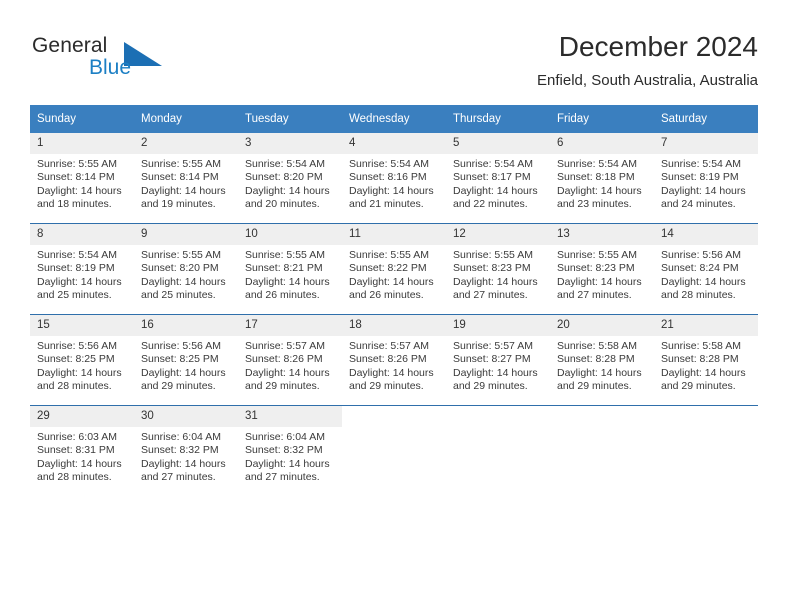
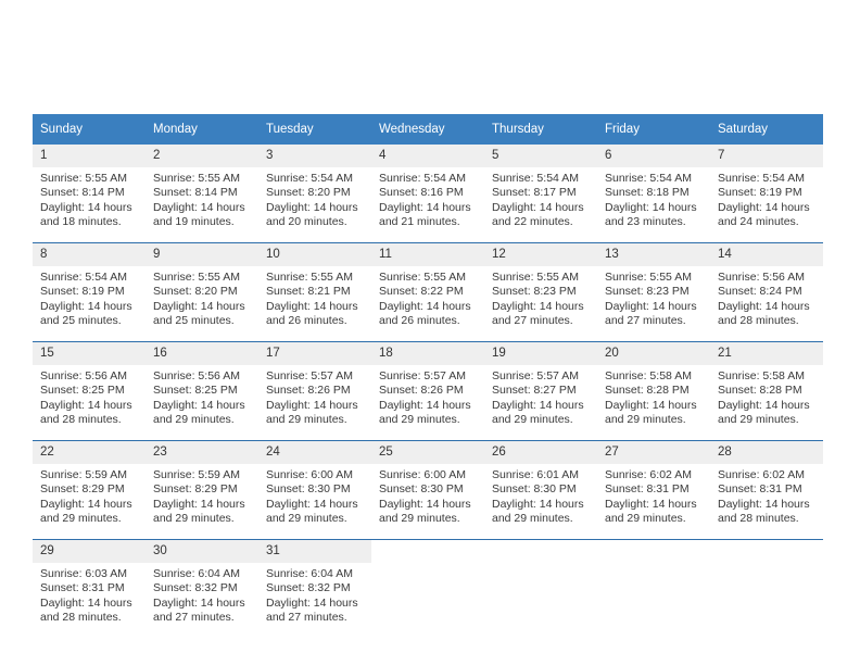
- General
- Blue
- December 2024
- Enfield, South Australia, Australia
  Sunday	Monday	Tuesday	Wednesday	Thursday	Friday	Saturday
  1Sunrise: 5:55 AMSunset: 8:14 PMDaylight: 14 hoursand 18 minutes.	2Sunrise: 5:55 AMSunset: 8:14 PMDaylight: 14 hoursand 19 minutes.	3Sunrise: 5:54 AMSunset: 8:20 PMDaylight: 14 hoursand 20 minutes.	4Sunrise: 5:54 AMSunset: 8:16 PMDaylight: 14 hoursand 21 minutes.	5Sunrise: 5:54 AMSunset: 8:17 PMDaylight: 14 hoursand 22 minutes.	6Sunrise: 5:54 AMSunset: 8:18 PMDaylight: 14 hoursand 23 minutes.	7Sunrise: 5:54 AMSunset: 8:19 PMDaylight: 14 hoursand 24 minutes.
  8Sunrise: 5:54 AMSunset: 8:19 PMDaylight: 14 hoursand 25 minutes.	9Sunrise: 5:55 AMSunset: 8:20 PMDaylight: 14 hoursand 25 minutes.	10Sunrise: 5:55 AMSunset: 8:21 PMDaylight: 14 hoursand 26 minutes.	11Sunrise: 5:55 AMSunset: 8:22 PMDaylight: 14 hoursand 26 minutes.	12Sunrise: 5:55 AMSunset: 8:23 PMDaylight: 14 hoursand 27 minutes.	13Sunrise: 5:55 AMSunset: 8:23 PMDaylight: 14 hoursand 27 minutes.	14Sunrise: 5:56 AMSunset: 8:24 PMDaylight: 14 hoursand 28 minutes.
  15Sunrise: 5:56 AMSunset: 8:25 PMDaylight: 14 hoursand 28 minutes.	16Sunrise: 5:56 AMSunset: 8:25 PMDaylight: 14 hoursand 29 minutes.	17Sunrise: 5:57 AMSunset: 8:26 PMDaylight: 14 hoursand 29 minutes.	18Sunrise: 5:57 AMSunset: 8:26 PMDaylight: 14 hoursand 29 minutes.	19Sunrise: 5:57 AMSunset: 8:27 PMDaylight: 14 hoursand 29 minutes.	20Sunrise: 5:58 AMSunset: 8:28 PMDaylight: 14 hoursand 29 minutes.	21Sunrise: 5:58 AMSunset: 8:28 PMDaylight: 14 hoursand 29 minutes.
+ 22Sunrise: 5:59 AMSunset: 8:29 PMDaylight: 14 hoursand 29 minutes.	23Sunrise: 5:59 AMSunset: 8:29 PMDaylight: 14 hoursand 29 minutes.	24Sunrise: 6:00 AMSunset: 8:30 PMDaylight: 14 hoursand 29 minutes.	25Sunrise: 6:00 AMSunset: 8:30 PMDaylight: 14 hoursand 29 minutes.	26Sunrise: 6:01 AMSunset: 8:30 PMDaylight: 14 hoursand 29 minutes.	27Sunrise: 6:02 AMSunset: 8:31 PMDaylight: 14 hoursand 29 minutes.	28Sunrise: 6:02 AMSunset: 8:31 PMDaylight: 14 hoursand 28 minutes.
  29Sunrise: 6:03 AMSunset: 8:31 PMDaylight: 14 hoursand 28 minutes.	30Sunrise: 6:04 AMSunset: 8:32 PMDaylight: 14 hoursand 27 minutes.	31Sunrise: 6:04 AMSunset: 8:32 PMDaylight: 14 hoursand 27 minutes.
